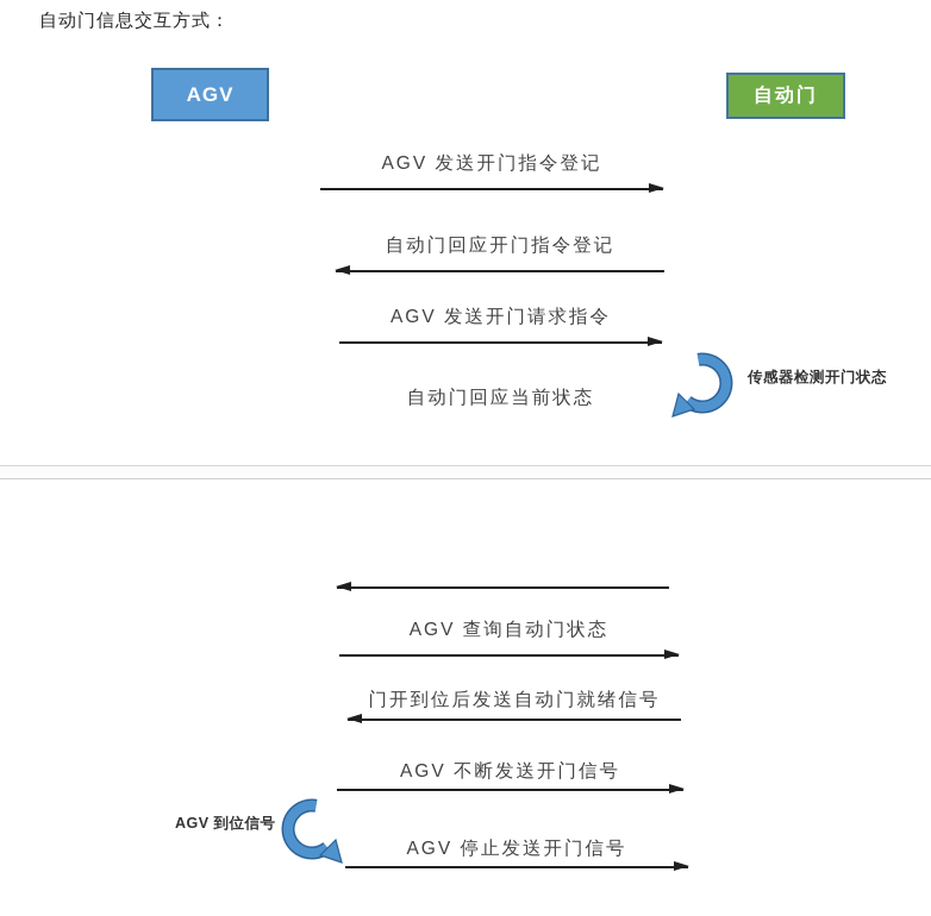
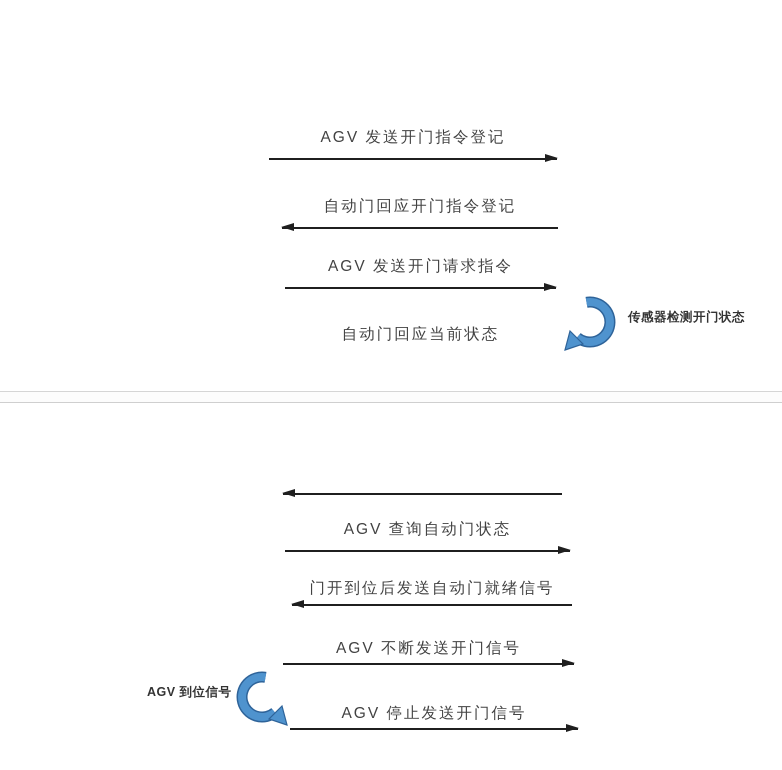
- 自动门信息交互方式：
- AGV
- 自动门
  AGV 发送开门指令登记
  自动门回应开门指令登记
  AGV 发送开门请求指令
  自动门回应当前状态
  传感器检测开门状态
  AGV 查询自动门状态
  门开到位后发送自动门就绪信号
  AGV 不断发送开门信号
  AGV 停止发送开门信号
  AGV 到位信号
